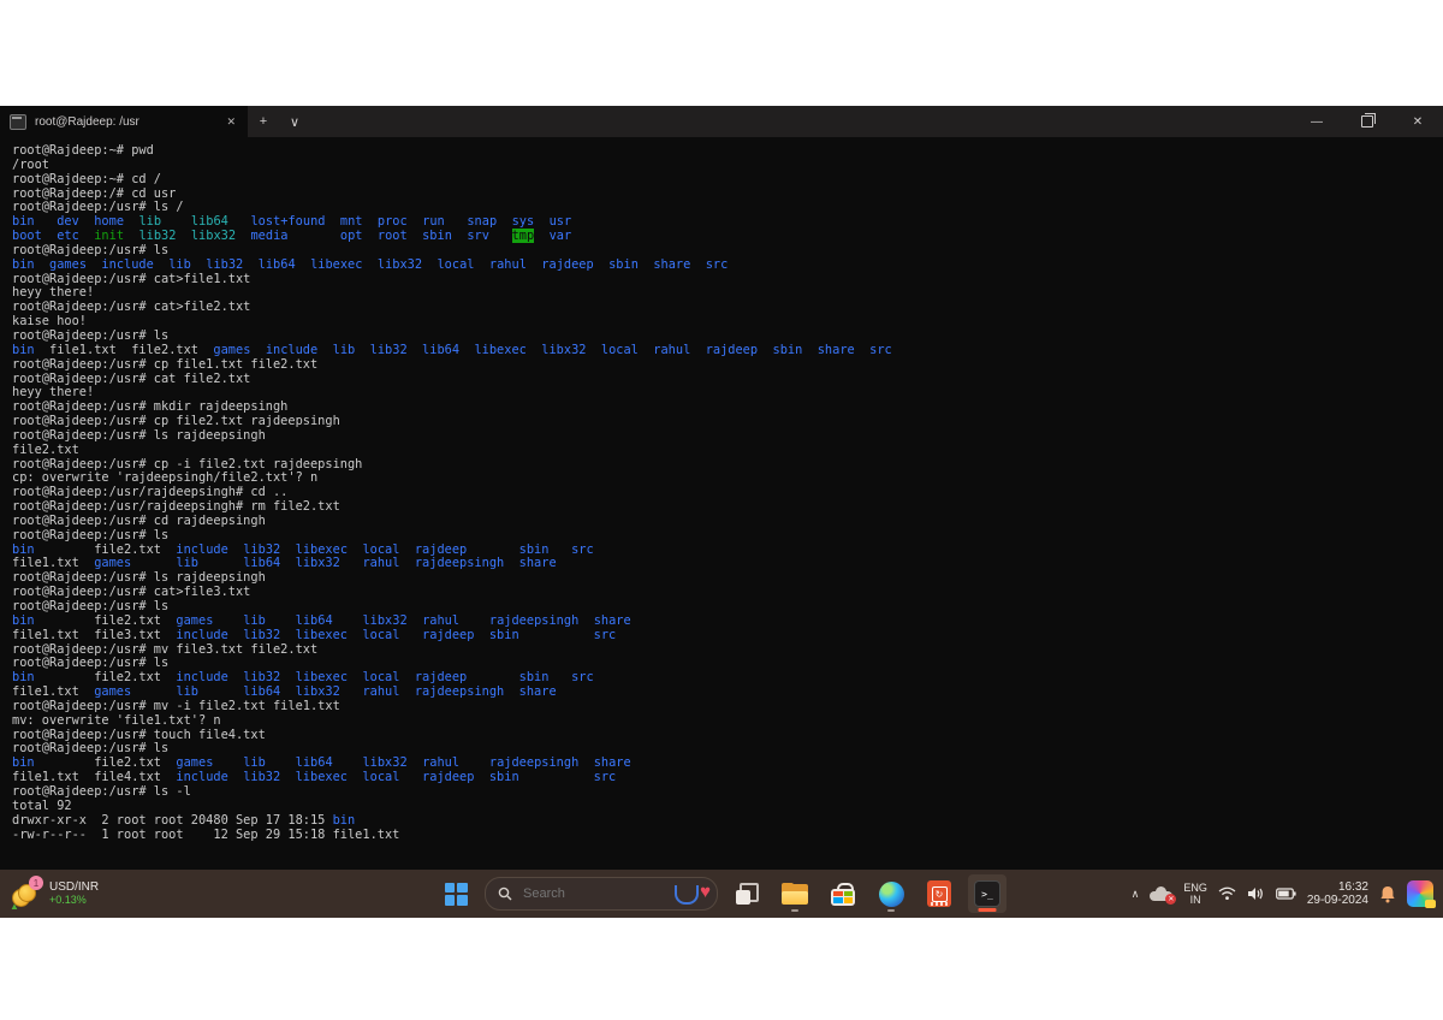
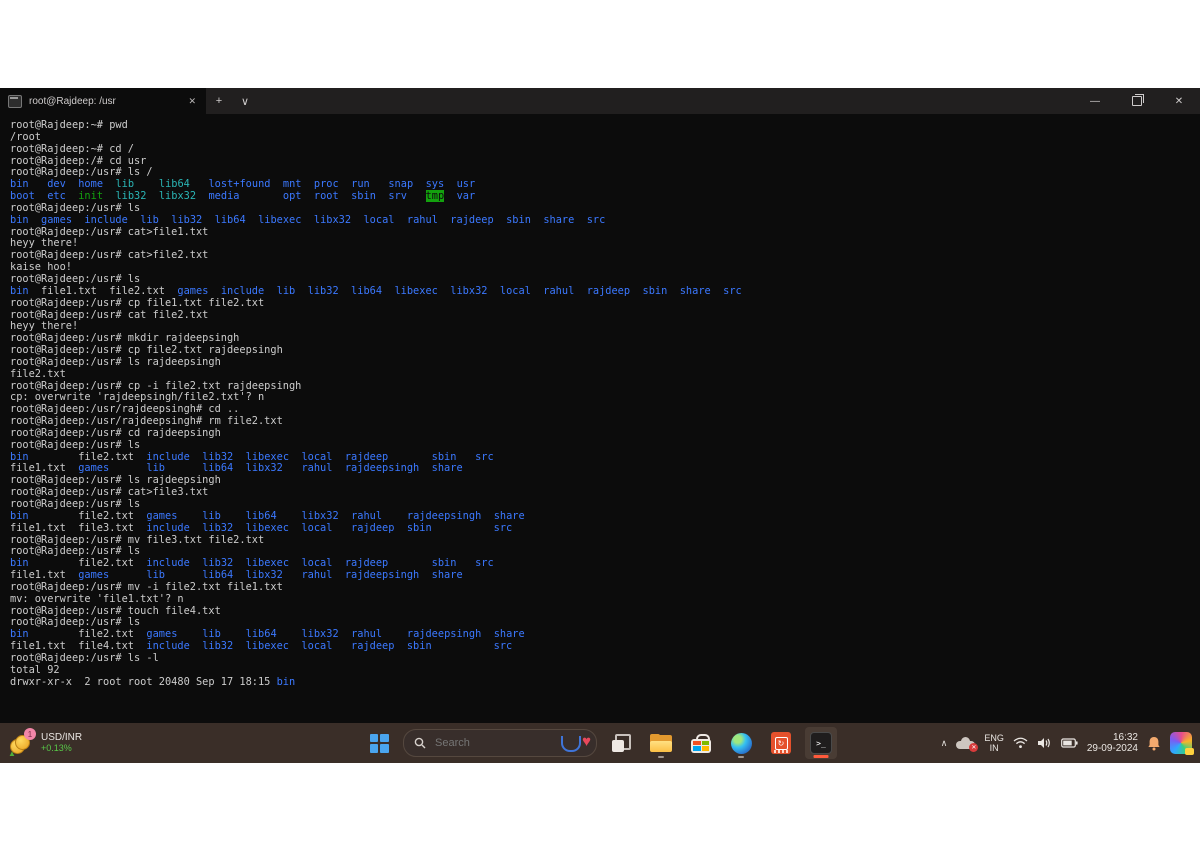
  root@Rajdeep: /usr
  ✕
  +
  ∨
  —
  ✕
  root@Rajdeep:~# pwd
  /root
  root@Rajdeep:~# cd /
  root@Rajdeep:/# cd usr
  root@Rajdeep:/usr# ls /
  bin dev home lib lib64 lost+found mnt proc run snap sys usr
  boot etc init lib32 libx32 media opt root sbin srv tmp var
  root@Rajdeep:/usr# ls
  bin games include lib lib32 lib64 libexec libx32 local rahul rajdeep sbin share src
  root@Rajdeep:/usr# cat>file1.txt
  heyy there!
  root@Rajdeep:/usr# cat>file2.txt
  kaise hoo!
  root@Rajdeep:/usr# ls
  bin file1.txt file2.txt games include lib lib32 lib64 libexec libx32 local rahul rajdeep sbin share src
  root@Rajdeep:/usr# cp file1.txt file2.txt
  root@Rajdeep:/usr# cat file2.txt
  heyy there!
  root@Rajdeep:/usr# mkdir rajdeepsingh
  root@Rajdeep:/usr# cp file2.txt rajdeepsingh
  root@Rajdeep:/usr# ls rajdeepsingh
  file2.txt
  root@Rajdeep:/usr# cp -i file2.txt rajdeepsingh
  cp: overwrite 'rajdeepsingh/file2.txt'? n
  root@Rajdeep:/usr/rajdeepsingh# cd ..
  root@Rajdeep:/usr/rajdeepsingh# rm file2.txt
  root@Rajdeep:/usr# cd rajdeepsingh
  root@Rajdeep:/usr# ls
  bin file2.txt include lib32 libexec local rajdeep sbin src
  file1.txt games lib lib64 libx32 rahul rajdeepsingh share
  root@Rajdeep:/usr# ls rajdeepsingh
  root@Rajdeep:/usr# cat>file3.txt
  root@Rajdeep:/usr# ls
  bin file2.txt games lib lib64 libx32 rahul rajdeepsingh share
  file1.txt file3.txt include lib32 libexec local rajdeep sbin src
  root@Rajdeep:/usr# mv file3.txt file2.txt
  root@Rajdeep:/usr# ls
  bin file2.txt include lib32 libexec local rajdeep sbin src
  file1.txt games lib lib64 libx32 rahul rajdeepsingh share
  root@Rajdeep:/usr# mv -i file2.txt file1.txt
  mv: overwrite 'file1.txt'? n
  root@Rajdeep:/usr# touch file4.txt
  root@Rajdeep:/usr# ls
  bin file2.txt games lib lib64 libx32 rahul rajdeepsingh share
  file1.txt file4.txt include lib32 libexec local rajdeep sbin src
  root@Rajdeep:/usr# ls -l
  total 92
  drwxr-xr-x 2 root root 20480 Sep 17 18:15 bin
- -rw-r--r-- 1 root root 12 Sep 29 15:18 file1.txt
  1
  ▲
  USD/INR
  +0.13%
  Search
  ♥
  ↻
  >_
  ∧
  ENG
  IN
  16:32
  29-09-2024
